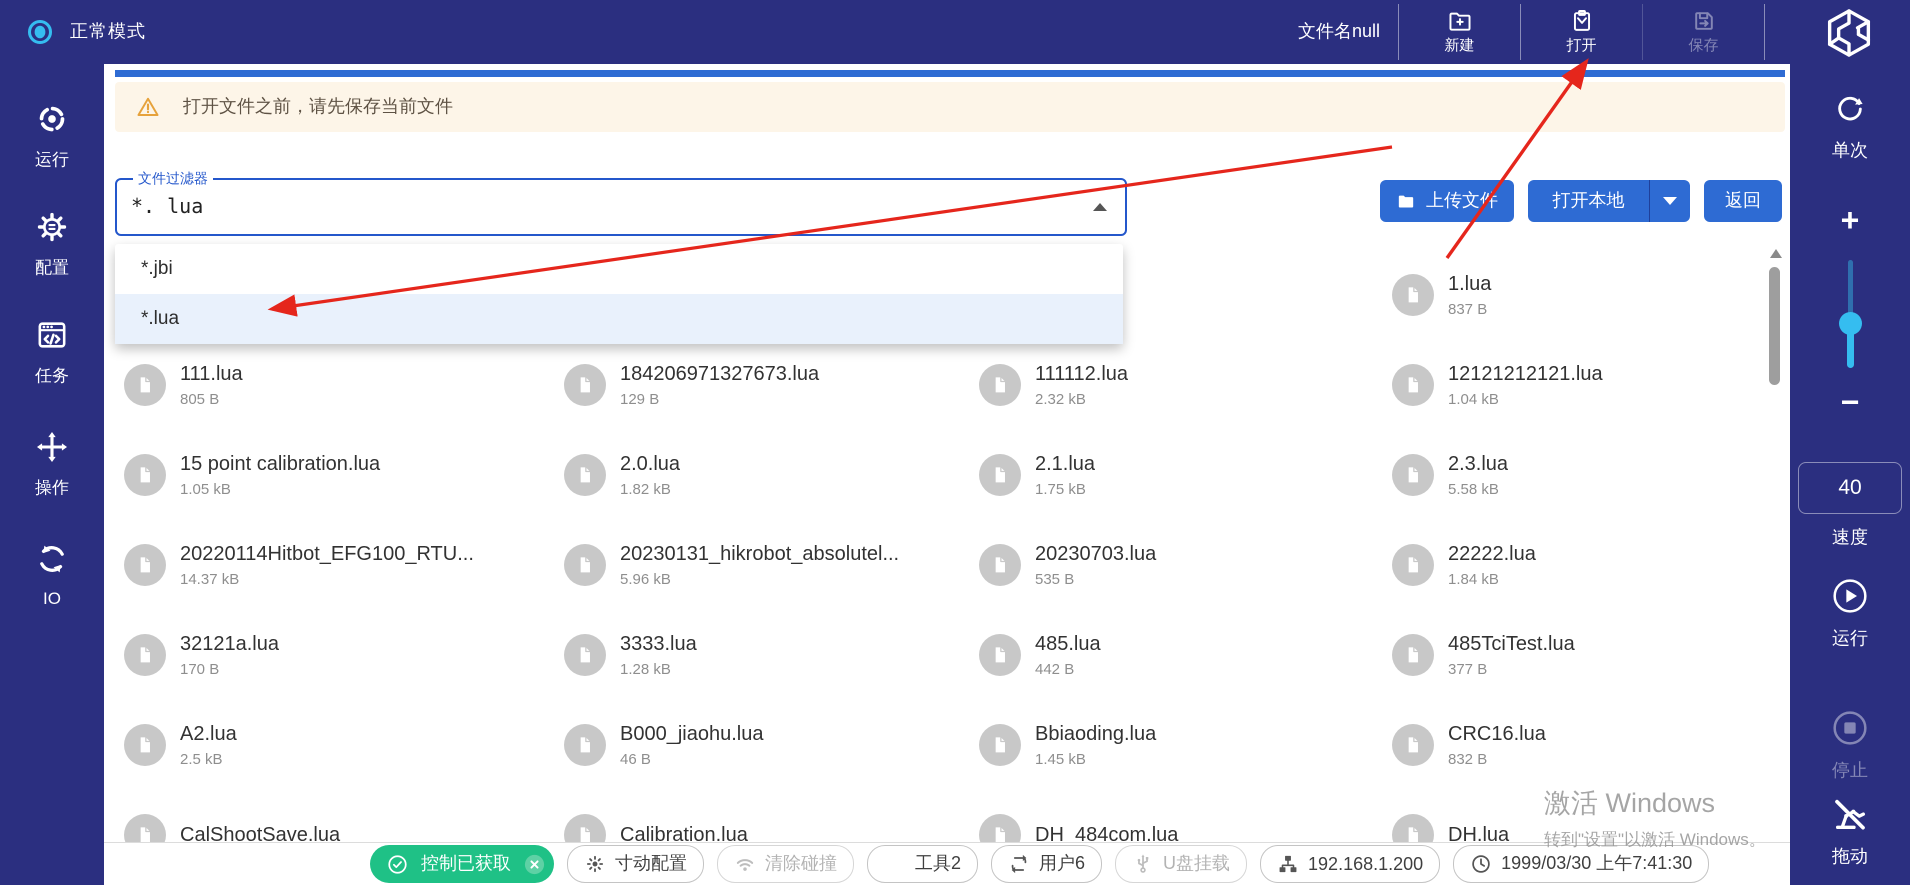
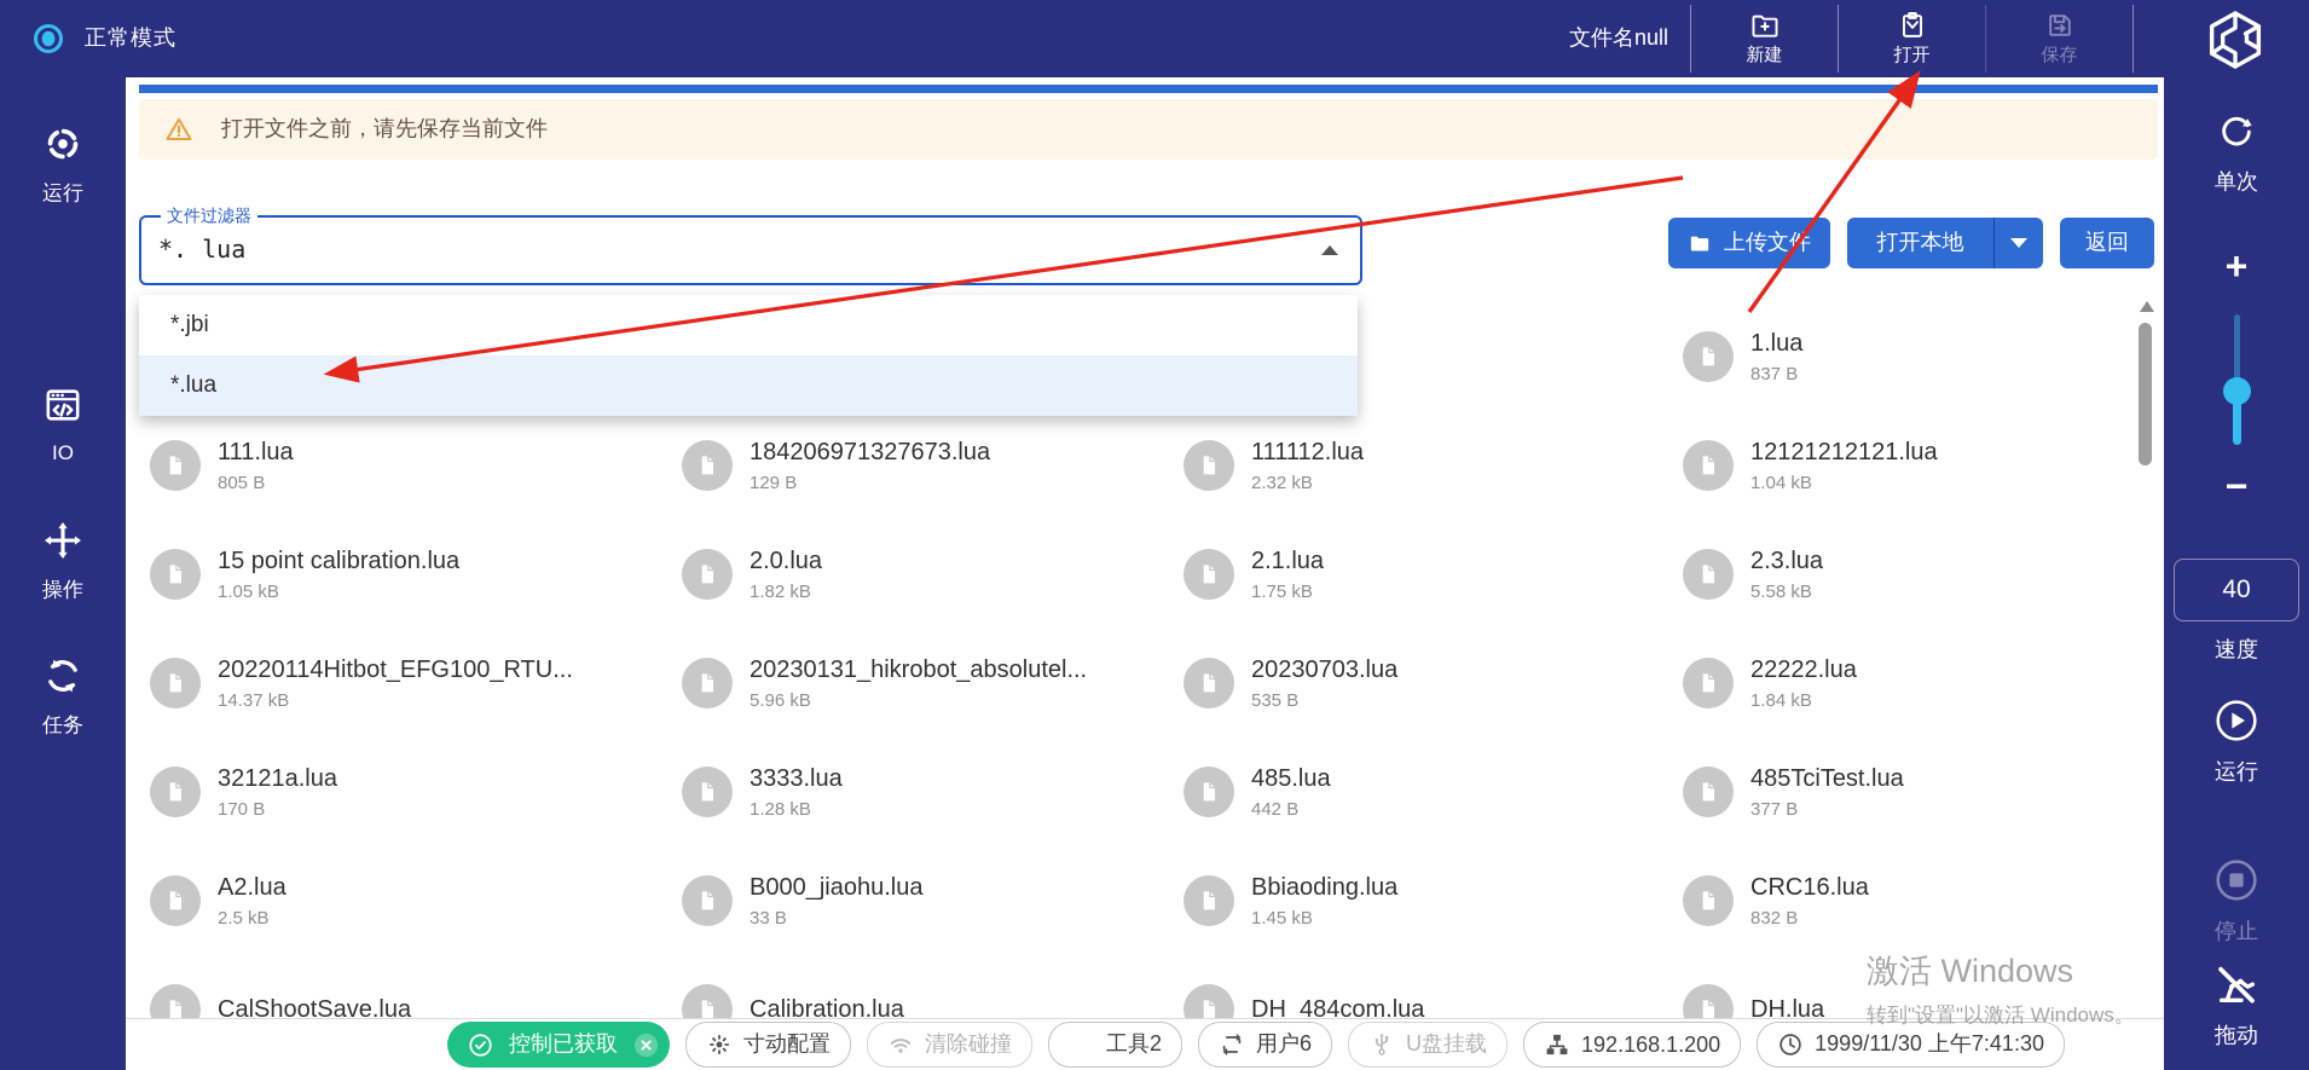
  正常模式
  文件名null
  新建
  打开
  保存
  运行
- 配置
- 任务
+ IO
  操作
- IO
+ 任务
  打开文件之前，请先保存当前文件
  文件过滤器
  *. lua
  上传文
  打开本地
  返回
  1.lua
  837 B
  111.lua
  805 B
  184206971327673.lua
  129 B
  111112.lua
  2.32 kB
  12121212121.lua
  1.04 kB
  15 point calibration.lua
  1.05 kB
  2.0.lua
  1.82 kB
  2.1.lua
  1.75 kB
  2.3.lua
  5.58 kB
  20220114Hitbot_EFG100_RTU...
  14.37 kB
  20230131_hikrobot_absolutel...
  5.96 kB
  20230703.lua
  535 B
  22222.lua
  1.84 kB
  32121a.lua
  170 B
  3333.lua
  1.28 kB
  485.lua
  442 B
  485TciTest.lua
  377 B
  A2.lua
  2.5 kB
  B000_jiaohu.lua
- 46 B
+ 33 B
  Bbiaoding.lua
  1.45 kB
  CRC16.lua
  832 B
  CalShootSave.lua
  Calibration.lua
  DH_484com.lua
  DH.lua
  *.jbi
  *.lua
  激活 Windows
  转到"设置"以激活 Windows。
  控制已获取
  寸动配置
  清除碰撞
  工具2
  用户6
  U盘挂载
  192.168.1.200
- 1999/03/30 上午7:41:30
+ 1999/11/30 上午7:41:30
  单次
  +
  −
  40
  速度
  运行
  停止
  拖动
